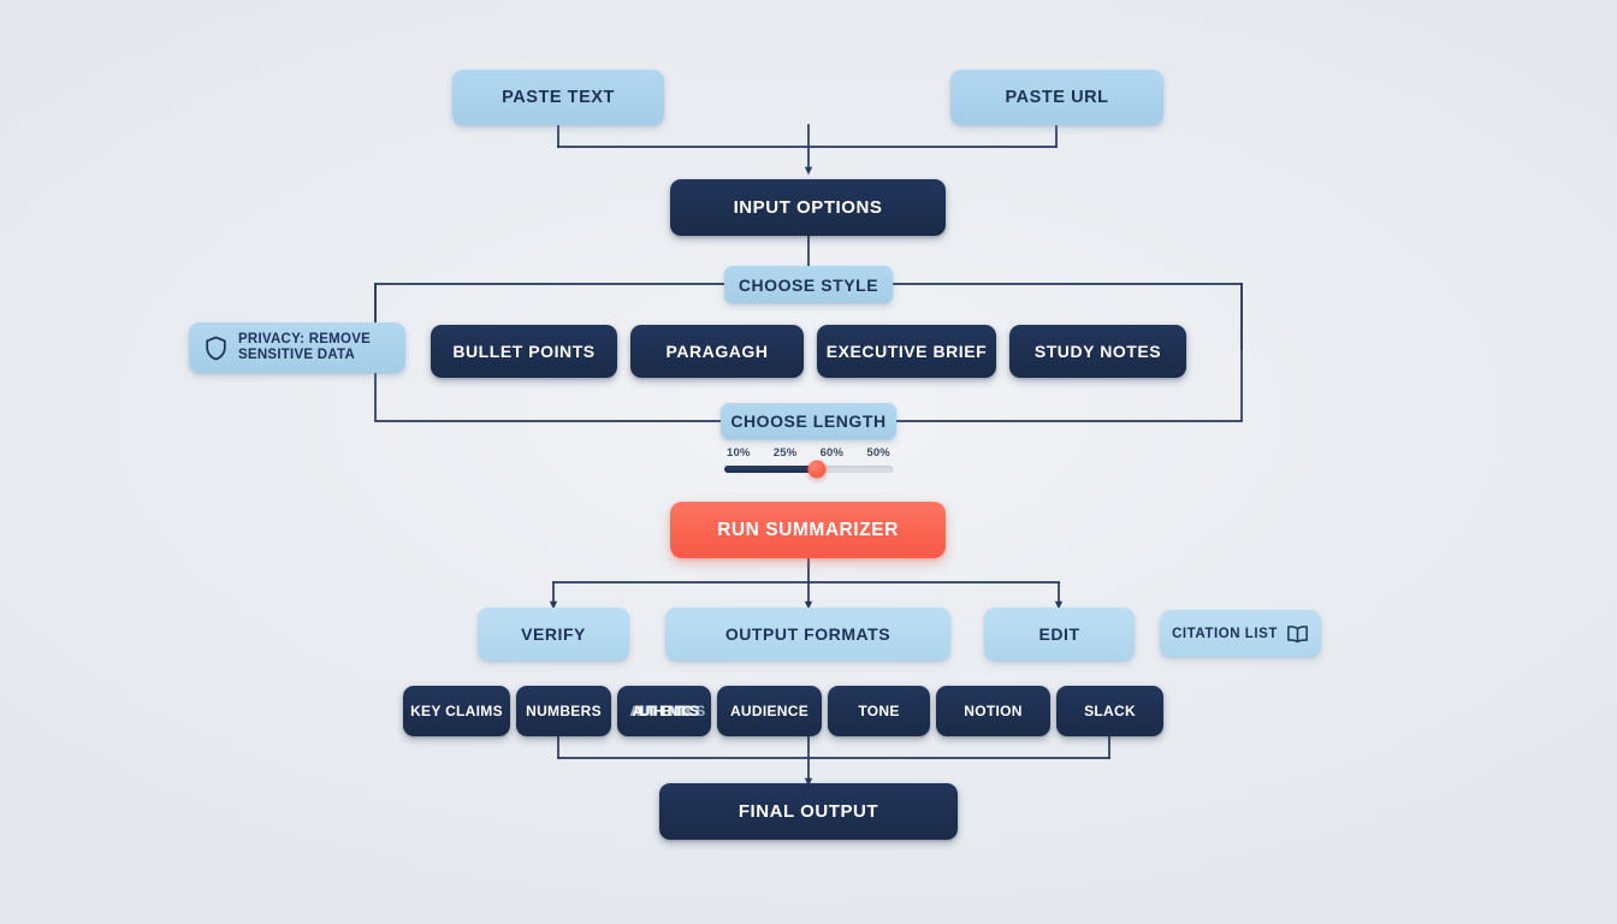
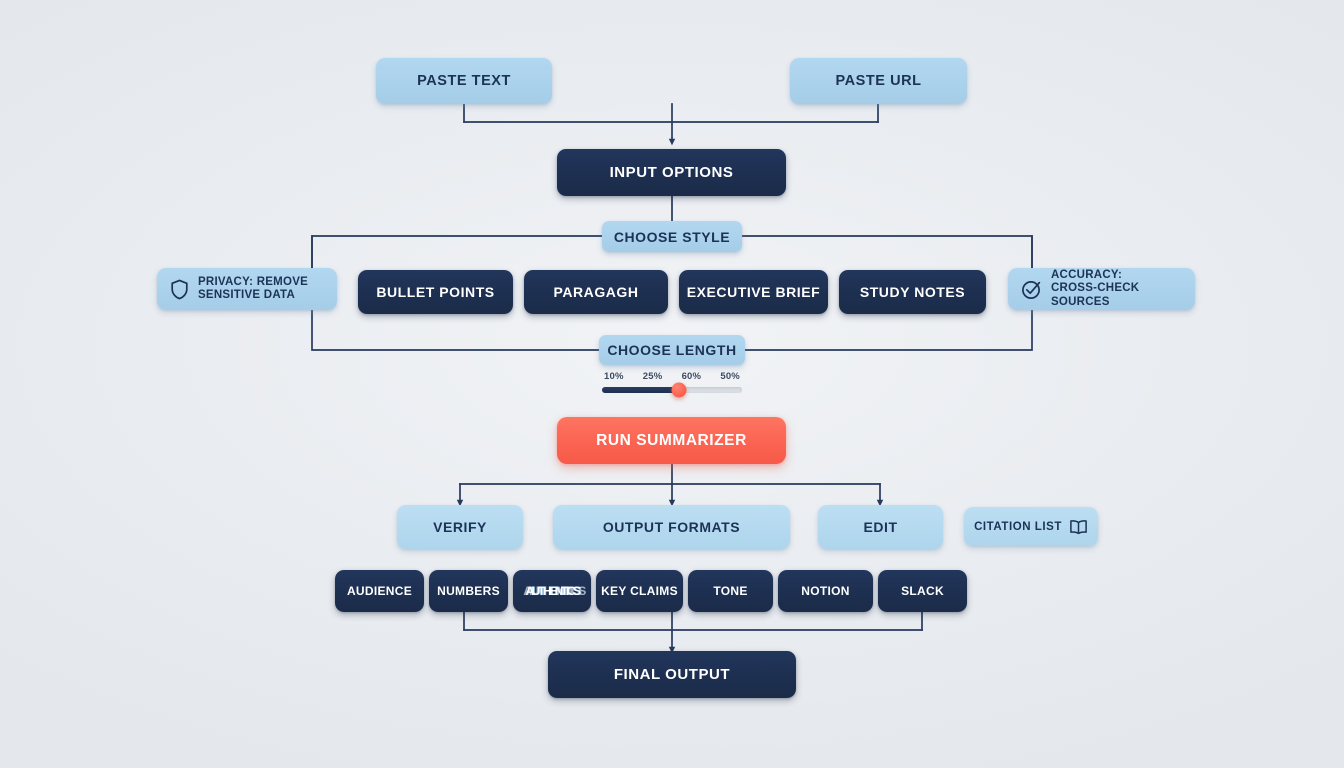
  PASTE TEXT
  PASTE URL
  INPUT OPTIONS
  CHOOSE STYLE
  BULLET POINTS
  PARAGAGH
  EXECUTIVE BRIEF
  STUDY NOTES
  PRIVACY: REMOVE
  SENSITIVE DATA
+ ACCURACY:
+ CROSS-CHECK SOURCES
  CHOOSE LENGTH
  10%
  25%
  60%
  50%
  RUN SUMMARIZER
  VERIFY
  OUTPUT FORMATS
  EDIT
  CITATION LIST
- KEY CLAIMS
+ AUDIENCE
  NUMBERS
  AUTHENTICS
  AUTHENTICS
- AUDIENCE
+ KEY CLAIMS
  TONE
  NOTION
  SLACK
  FINAL OUTPUT
